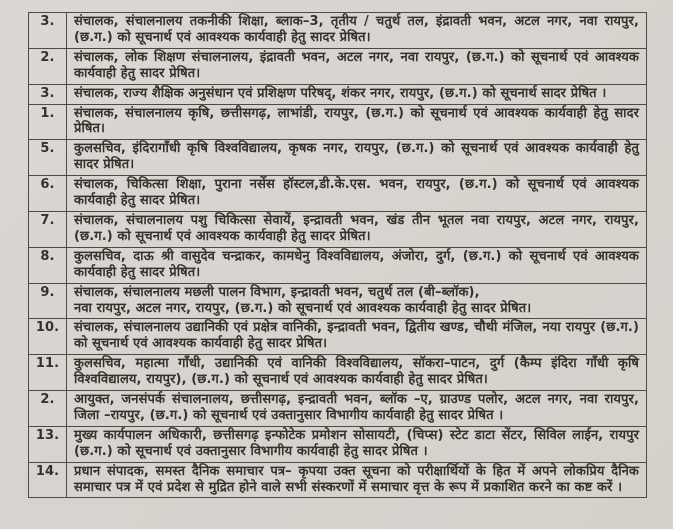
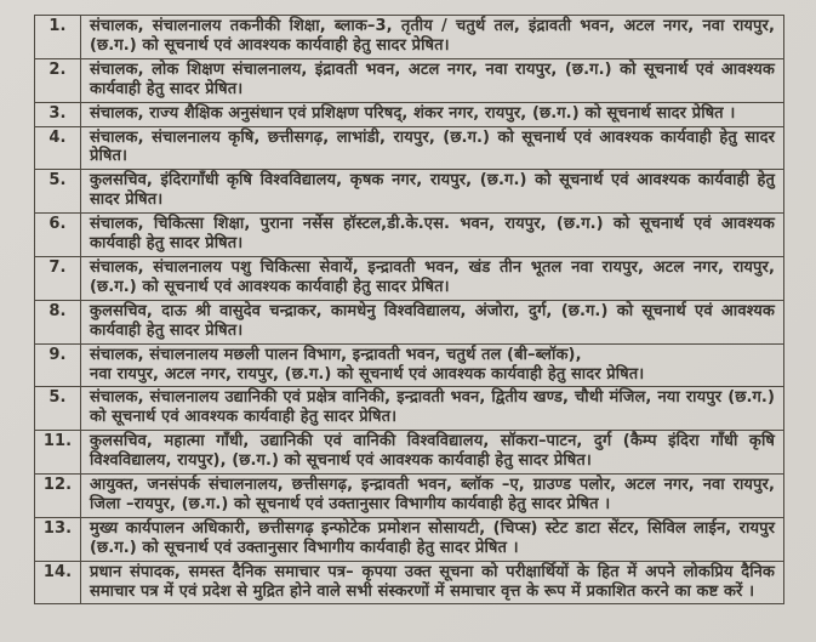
- 3.	संचालक, संचालनालय तकनीकी शिक्षा, ब्लाक–3, तृतीय / चतुर्थ तल, इंद्रावती भवन, अटल नगर, नवा रायपुर, (छ.ग.) को सूचनार्थ एवं आवश्यक कार्यवाही हेतु सादर प्रेषित।
+ 1.	संचालक, संचालनालय तकनीकी शिक्षा, ब्लाक–3, तृतीय / चतुर्थ तल, इंद्रावती भवन, अटल नगर, नवा रायपुर, (छ.ग.) को सूचनार्थ एवं आवश्यक कार्यवाही हेतु सादर प्रेषित।
  2.	संचालक, लोक शिक्षण संचालनालय, इंद्रावती भवन, अटल नगर, नवा रायपुर, (छ.ग.) को सूचनार्थ एवं आवश्यक कार्यवाही हेतु सादर प्रेषित।
  3.	संचालक, राज्य शैक्षिक अनुसंधान एवं प्रशिक्षण परिषद्, शंकर नगर, रायपुर, (छ.ग.) को सूचनार्थ सादर प्रेषित ।
- 1.	संचालक, संचालनालय कृषि, छत्तीसगढ़, लाभांडी, रायपुर, (छ.ग.) को सूचनार्थ एवं आवश्यक कार्यवाही हेतु सादर प्रेषित।
+ 4.	संचालक, संचालनालय कृषि, छत्तीसगढ़, लाभांडी, रायपुर, (छ.ग.) को सूचनार्थ एवं आवश्यक कार्यवाही हेतु सादर प्रेषित।
  5.	कुलसचिव, इंदिरागाँधी कृषि विश्वविद्यालय, कृषक नगर, रायपुर, (छ.ग.) को सूचनार्थ एवं आवश्यक कार्यवाही हेतु सादर प्रेषित।
  6.	संचालक, चिकित्सा शिक्षा, पुराना नर्सेस हॉस्टल,डी.के.एस. भवन, रायपुर, (छ.ग.) को सूचनार्थ एवं आवश्यक कार्यवाही हेतु सादर प्रेषित।
  7.	संचालक, संचालनालय पशु चिकित्सा सेवायें, इन्द्रावती भवन, खंड तीन भूतल नवा रायपुर, अटल नगर, रायपुर, (छ.ग.) को सूचनार्थ एवं आवश्यक कार्यवाही हेतु सादर प्रेषित।
  8.	कुलसचिव, दाऊ श्री वासुदेव चन्द्राकर, कामधेनु विश्वविद्यालय, अंजोरा, दुर्ग, (छ.ग.) को सूचनार्थ एवं आवश्यक कार्यवाही हेतु सादर प्रेषित।
  9.	संचालक, संचालनालय मछली पालन विभाग, इन्द्रावती भवन, चतुर्थ तल (बी–ब्लॉक), नवा रायपुर, अटल नगर, रायपुर, (छ.ग.) को सूचनार्थ एवं आवश्यक कार्यवाही हेतु सादर प्रेषित।
- 10.	संचालक, संचालनालय उद्यानिकी एवं प्रक्षेत्र वानिकी, इन्द्रावती भवन, द्वितीय खण्ड, चौथी मंजिल, नया रायपुर (छ.ग.) को सूचनार्थ एवं आवश्यक कार्यवाही हेतु सादर प्रेषित।
+ 5.	संचालक, संचालनालय उद्यानिकी एवं प्रक्षेत्र वानिकी, इन्द्रावती भवन, द्वितीय खण्ड, चौथी मंजिल, नया रायपुर (छ.ग.) को सूचनार्थ एवं आवश्यक कार्यवाही हेतु सादर प्रेषित।
  11.	कुलसचिव, महात्मा गाँधी, उद्यानिकी एवं वानिकी विश्वविद्यालय, सॉकरा–पाटन, दुर्ग (कैम्प इंदिरा गाँधी कृषि विश्वविद्यालय, रायपुर), (छ.ग.) को सूचनार्थ एवं आवश्यक कार्यवाही हेतु सादर प्रेषित।
- 2.	आयुक्त, जनसंपर्क संचालनालय, छत्तीसगढ़, इन्द्रावती भवन, ब्लॉक –ए, ग्राउण्ड पलोर, अटल नगर, नवा रायपुर, जिला –रायपुर, (छ.ग.) को सूचनार्थ एवं उक्तानुसार विभागीय कार्यवाही हेतु सादर प्रेषित ।
+ 12.	आयुक्त, जनसंपर्क संचालनालय, छत्तीसगढ़, इन्द्रावती भवन, ब्लॉक –ए, ग्राउण्ड पलोर, अटल नगर, नवा रायपुर, जिला –रायपुर, (छ.ग.) को सूचनार्थ एवं उक्तानुसार विभागीय कार्यवाही हेतु सादर प्रेषित ।
  13.	मुख्य कार्यपालन अधिकारी, छत्तीसगढ़ इन्फोटेक प्रमोशन सोसायटी, (चिप्स) स्टेट डाटा सेंटर, सिविल लाईन, रायपुर (छ.ग.) को सूचनार्थ एवं उक्तानुसार विभागीय कार्यवाही हेतु सादर प्रेषित ।
  14.	प्रधान संपादक, समस्त दैनिक समाचार पत्र– कृपया उक्त सूचना को परीक्षार्थियों के हित में अपने लोकप्रिय दैनिक समाचार पत्र में एवं प्रदेश से मुद्रित होने वाले सभी संस्करणों में समाचार वृत्त के रूप में प्रकाशित करने का कष्ट करें ।
